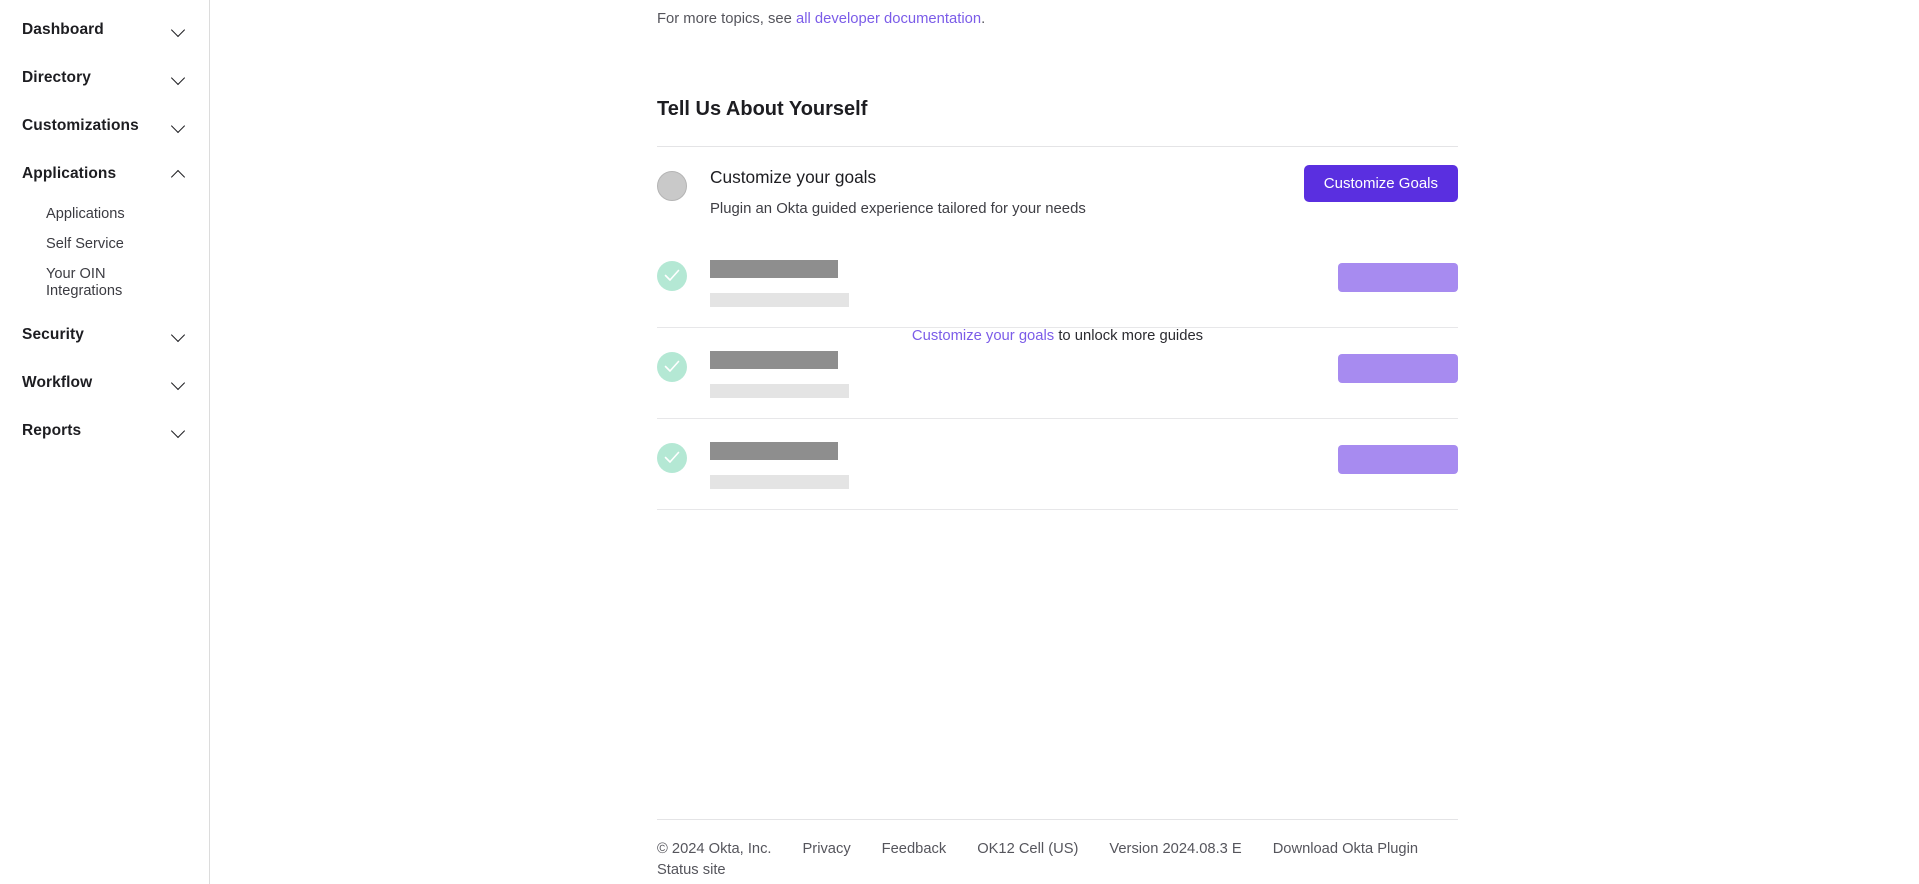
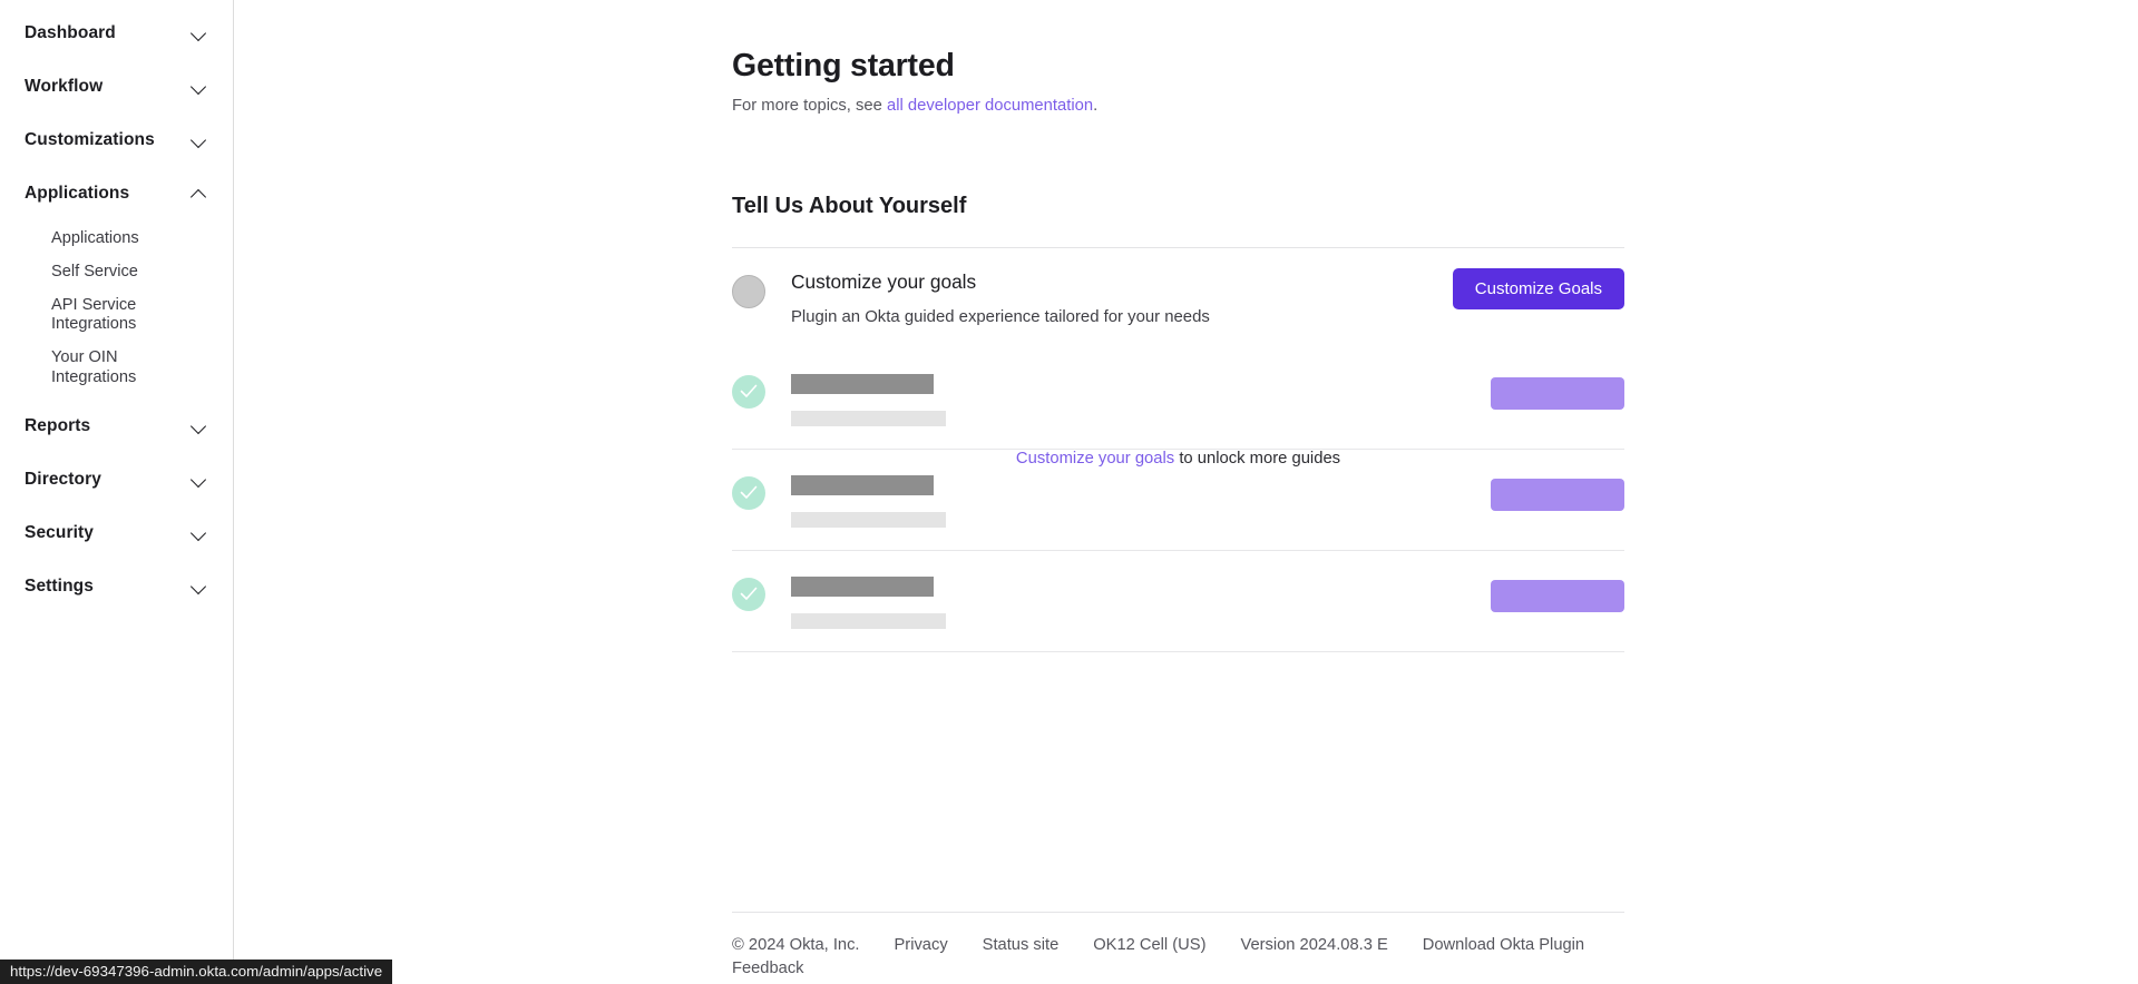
  Dashboard
- Directory
+ Workflow
  Customizations
  Applications
  Applications
  Self Service
+ API Service Integrations
  Your OIN Integrations
- Security
+ Reports
- Workflow
+ Directory
- Reports
+ Security
+ Settings
+ Getting started
  For more topics, see all developer documentation.
  Tell Us About Yourself
  Customize your goals
  Plugin an Okta guided experience tailored for your needs
  Customize Goals
  Customize your goals to unlock more guides
  © 2024 Okta, Inc.
  Privacy
- Feedback
+ Status site
  OK12 Cell (US)
  Version 2024.08.3 E
  Download Okta Plugin
- Status site
+ Feedback
+ https://dev-69347396-admin.okta.com/admin/apps/active
